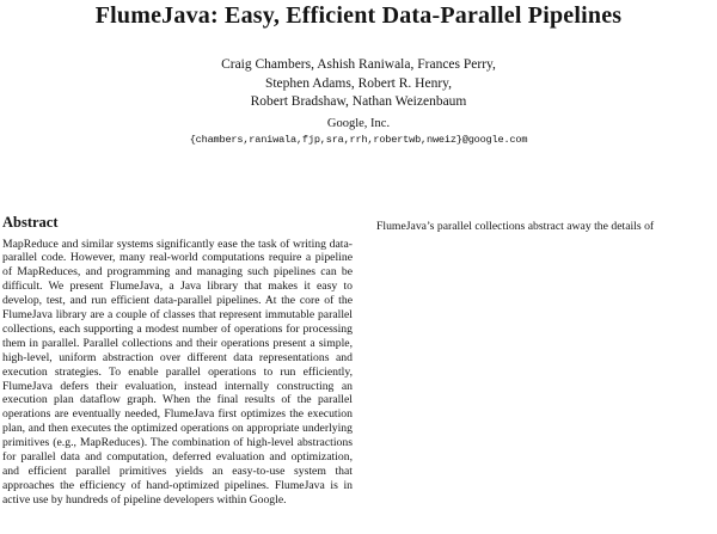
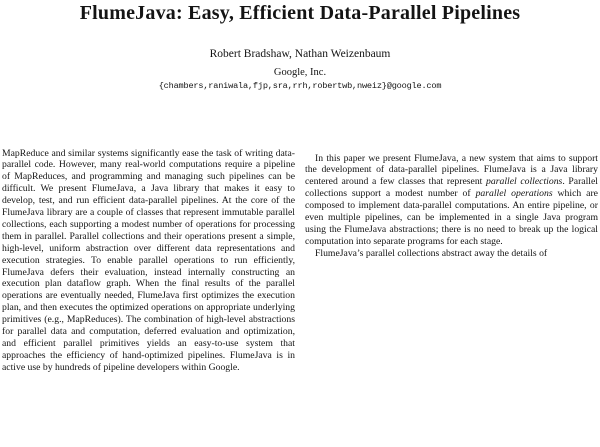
  FlumeJava: Easy, Efficient Data-Parallel Pipelines
- Craig Chambers, Ashish Raniwala, Frances Perry,
- Stephen Adams, Robert R. Henry,
  Robert Bradshaw, Nathan Weizenbaum
  Google, Inc.
  {chambers,raniwala,fjp,sra,rrh,robertwb,nweiz}@google.com
- Abstract
  MapReduce and similar systems significantly ease the task of writing data-parallel code. However, many real-world computations require a pipeline of MapReduces, and programming and managing such pipelines can be difficult. We present FlumeJava, a Java library that makes it easy to develop, test, and run efficient data-parallel pipelines. At the core of the FlumeJava library are a couple of classes that represent immutable parallel collections, each supporting a modest number of operations for processing them in parallel. Parallel collections and their operations present a simple, high-level, uniform abstraction over different data representations and execution strategies. To enable parallel operations to run efficiently, FlumeJava defers their evaluation, instead internally constructing an execution plan dataflow graph. When the final results of the parallel operations are eventually needed, FlumeJava first optimizes the execution plan, and then executes the optimized operations on appropriate underlying primitives (e.g., MapReduces). The combination of high-level abstractions for parallel data and computation, deferred evaluation and optimization, and efficient parallel primitives yields an easy-to-use system that approaches the efficiency of hand-optimized pipelines. FlumeJava is in active use by hundreds of pipeline developers within Google.
+ In this paper we present FlumeJava, a new system that aims to support the development of data-parallel pipelines. FlumeJava is a Java library centered around a few classes that represent parallel collections. Parallel collections support a modest number of parallel operations which are composed to implement data-parallel computations. An entire pipeline, or even multiple pipelines, can be implemented in a single Java program using the FlumeJava abstractions; there is no need to break up the logical computation into separate programs for each stage.
  FlumeJava’s parallel collections abstract away the details of
